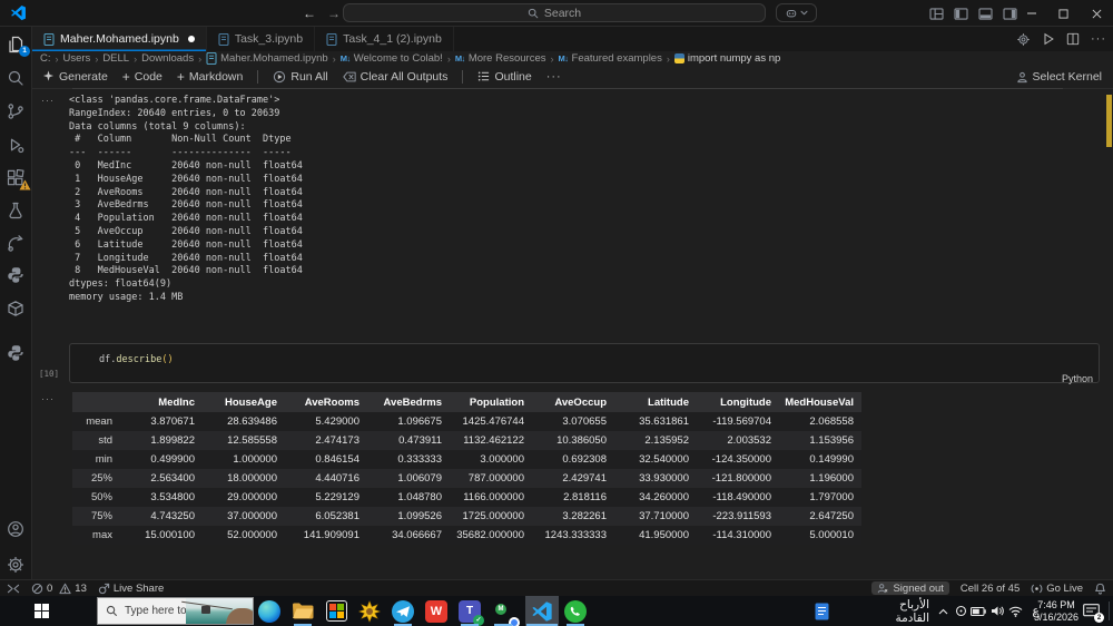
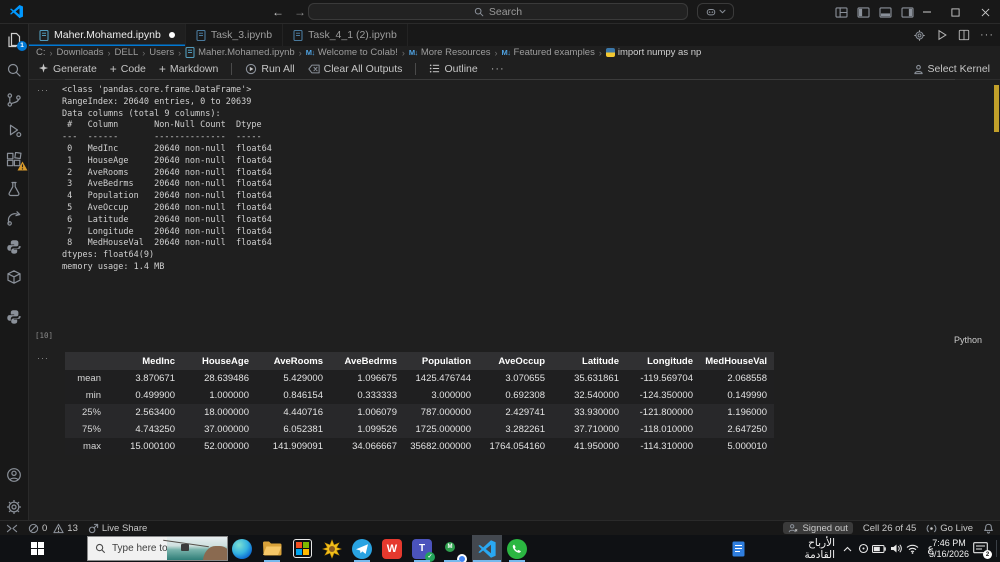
  ←
  →
  Search
  Maher.Mohamed.ipynb
  Task_3.ipynb
  Task_4_1 (2).ipynb
  ···
  C:
  ›
- Users
+ Downloads
  ›
  DELL
  ›
- Downloads
+ Users
  ›
  Maher.Mohamed.ipynb
  ›
  M↓
  Welcome to Colab!
  ›
  M↓
  More Resources
  ›
  M↓
  Featured examples
  ›
  import numpy as np
  Generate
  +
  Code
  +
  Markdown
  Run All
  Clear All Outputs
  Outline
  ···
  Select Kernel
  ···
  <class 'pandas.core.frame.DataFrame'>
  RangeIndex: 20640 entries, 0 to 20639
  Data columns (total 9 columns):
  # Column Non-Null Count Dtype
  --- ------ -------------- -----
  0 MedInc 20640 non-null float64
  1 HouseAge 20640 non-null float64
  2 AveRooms 20640 non-null float64
  3 AveBedrms 20640 non-null float64
  4 Population 20640 non-null float64
  5 AveOccup 20640 non-null float64
  6 Latitude 20640 non-null float64
  7 Longitude 20640 non-null float64
  8 MedHouseVal 20640 non-null float64
  dtypes: float64(9)
  memory usage: 1.4 MB
- df.describe()
  [10]
  Python
  ···
  	MedInc	HouseAge	AveRooms	AveBedrms	Population	AveOccup	Latitude	Longitude	MedHouseVal
  mean	3.870671	28.639486	5.429000	1.096675	1425.476744	3.070655	35.631861	-119.569704	2.068558
- std	1.899822	12.585558	2.474173	0.473911	1132.462122	10.386050	2.135952	2.003532	1.153956
  min	0.499900	1.000000	0.846154	0.333333	3.000000	0.692308	32.540000	-124.350000	0.149990
  25%	2.563400	18.000000	4.440716	1.006079	787.000000	2.429741	33.930000	-121.800000	1.196000
- 50%	3.534800	29.000000	5.229129	1.048780	1166.000000	2.818116	34.260000	-118.490000	1.797000
- 75%	4.743250	37.000000	6.052381	1.099526	1725.000000	3.282261	37.710000	-223.911593	2.647250
+ 75%	4.743250	37.000000	6.052381	1.099526	1725.000000	3.282261	37.710000	-118.010000	2.647250
- max	15.000100	52.000000	141.909091	34.066667	35682.000000	1243.333333	41.950000	-114.310000	5.000010
+ max	15.000100	52.000000	141.909091	34.066667	35682.000000	1764.054160	41.950000	-114.310000	5.000010
  0
  13
  Live Share
  Signed out
  Cell 26 of 45
  Go Live
  W
  T
  الأرباح القادمة
  ع
  7:46 PM
  3/16/2026
